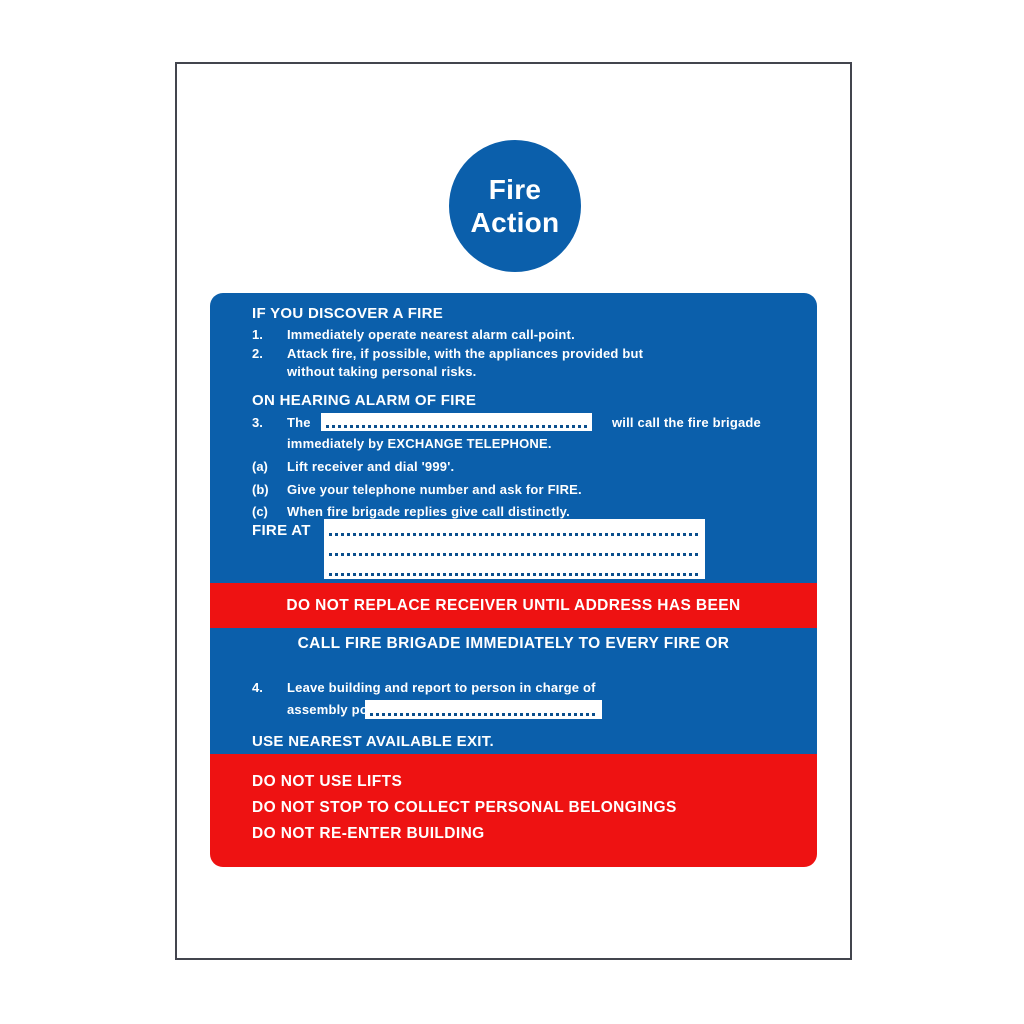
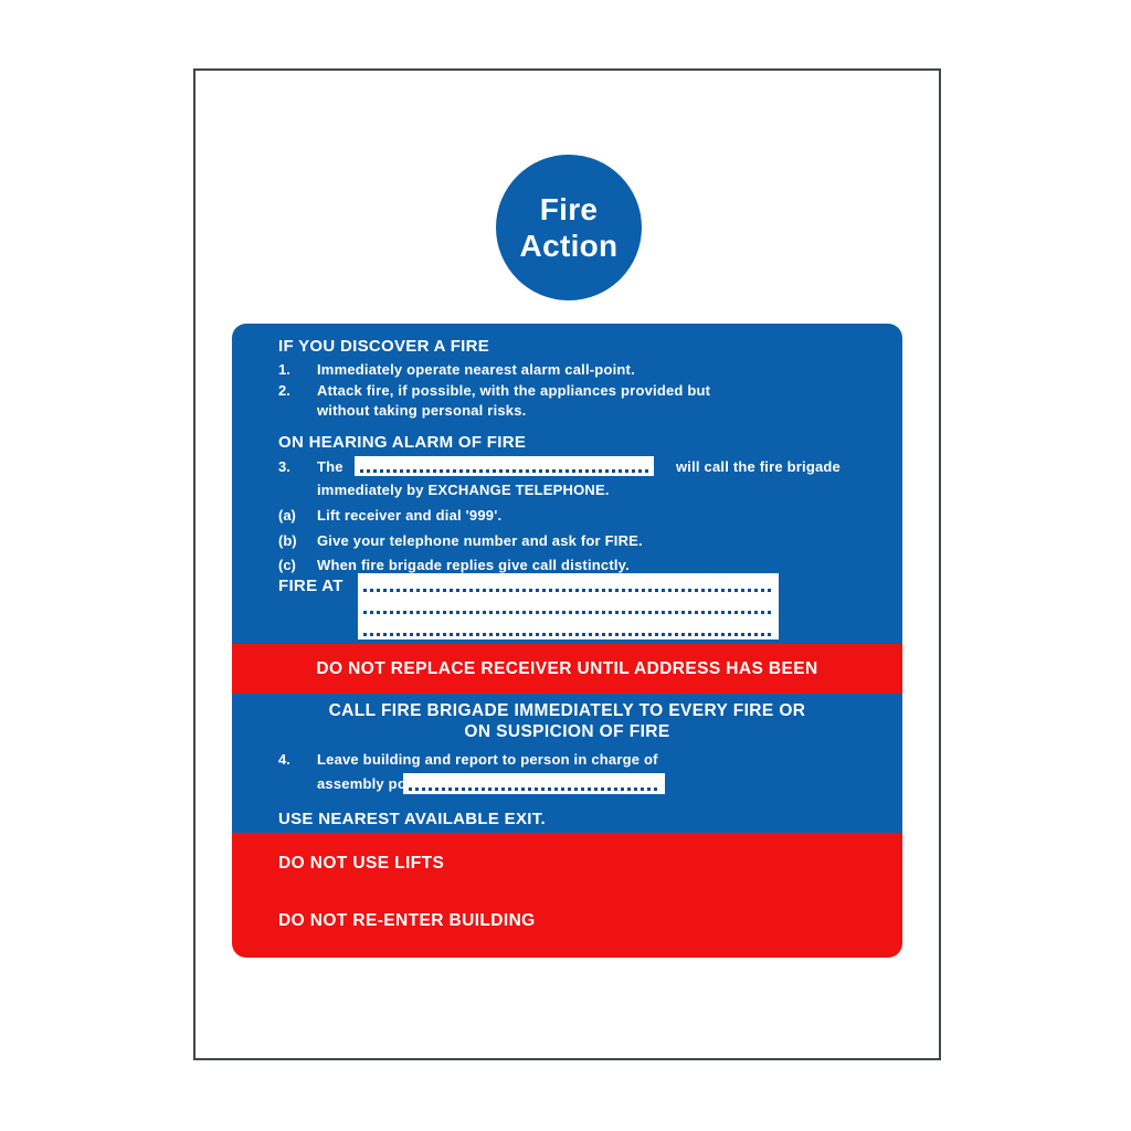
  Fire
  Action
  IF YOU DISCOVER A FIRE
  1.
  Immediately operate nearest alarm call-point.
  2.
  Attack fire, if possible, with the appliances provided but
  without taking personal risks.
  ON HEARING ALARM OF FIRE
  3.
  The
  will call the fire brigade
  immediately by EXCHANGE TELEPHONE.
  (a)
  Lift receiver and dial '999'.
  (b)
  Give your telephone number and ask for FIRE.
  (c)
  When fire brigade replies give call distinctly.
  FIRE AT
  DO NOT REPLACE RECEIVER UNTIL ADDRESS HAS BEEN
  CALL FIRE BRIGADE IMMEDIATELY TO EVERY FIRE OR
+ ON SUSPICION OF FIRE
  4.
  Leave building and report to person in charge of
  assembly po
  USE NEAREST AVAILABLE EXIT.
  DO NOT USE LIFTS
- DO NOT STOP TO COLLECT PERSONAL BELONGINGS
  DO NOT RE-ENTER BUILDING
